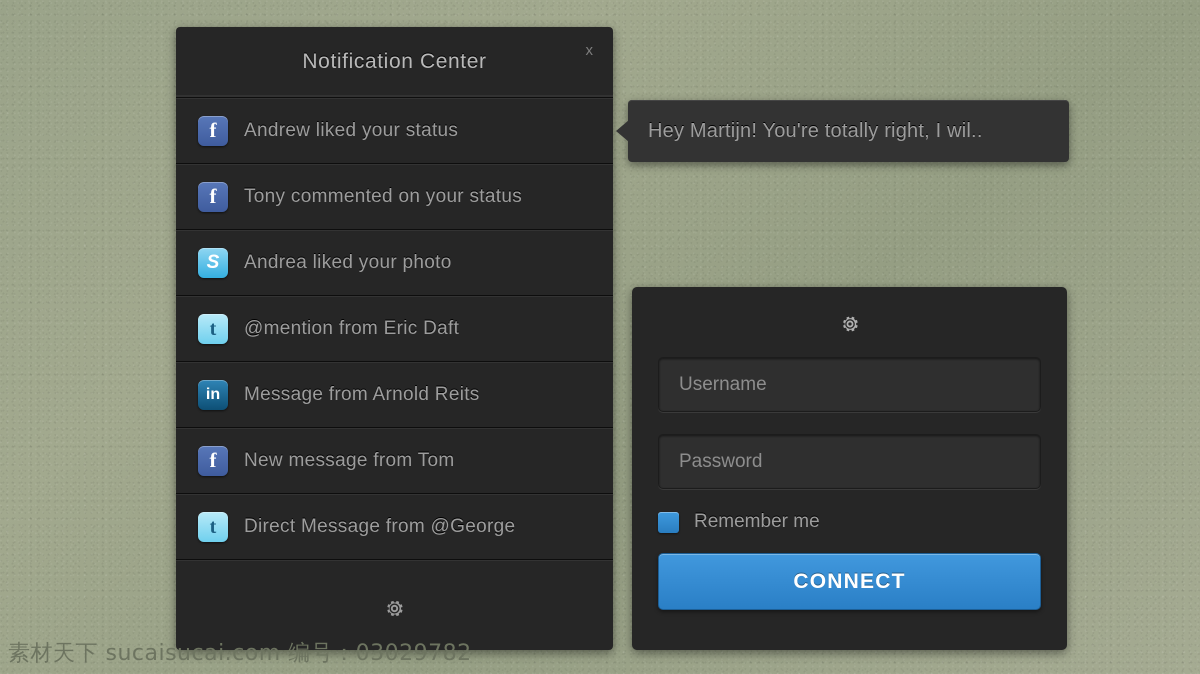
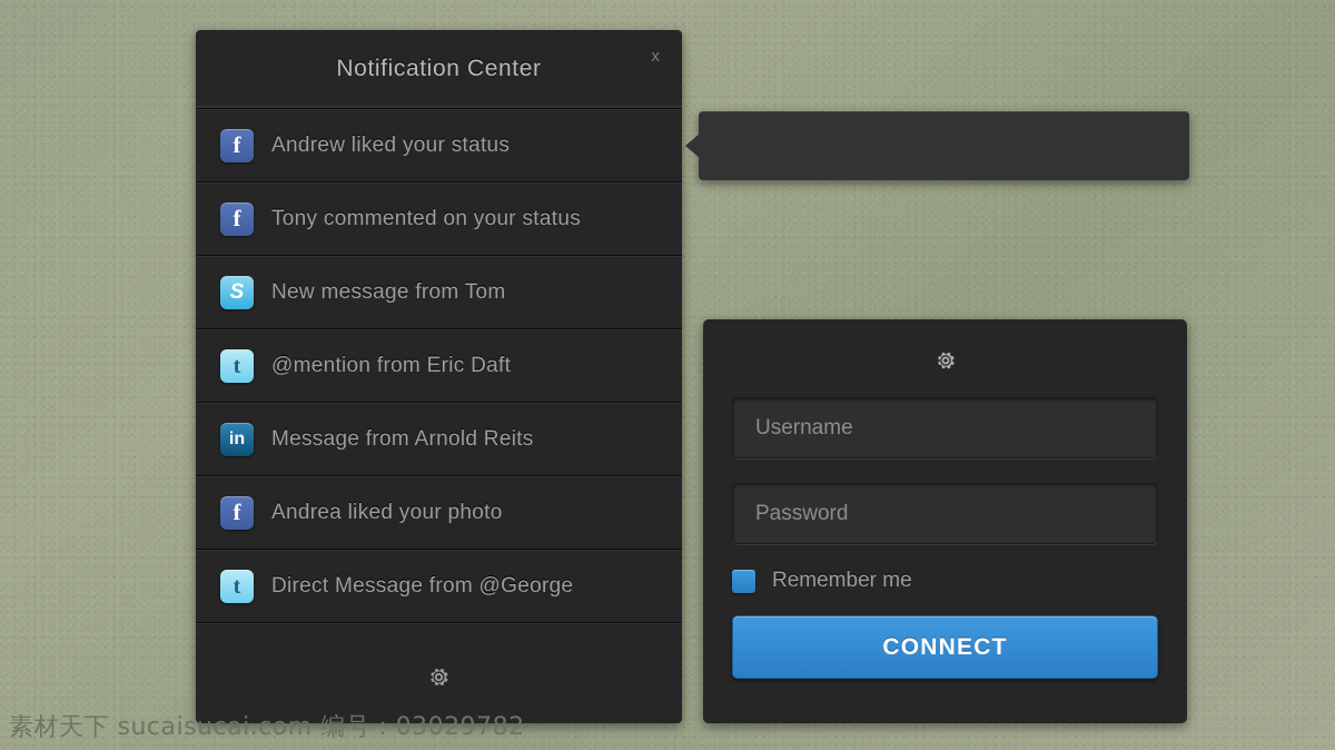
  Notification Center
  x
  f
  Andrew liked your status
  f
  Tony commented on your status
  S
- Andrea liked your photo
+ New message from Tom
  t
  @mention from Eric Daft
  in
  Message from Arnold Reits
  f
- New message from Tom
+ Andrea liked your photo
  t
  Direct Message from @George
- Hey Martijn! You're totally right, I wil..
  Username
  Password
  Remember me
  CONNECT
  素材天下 sucaisucai.com 编号：03029782
